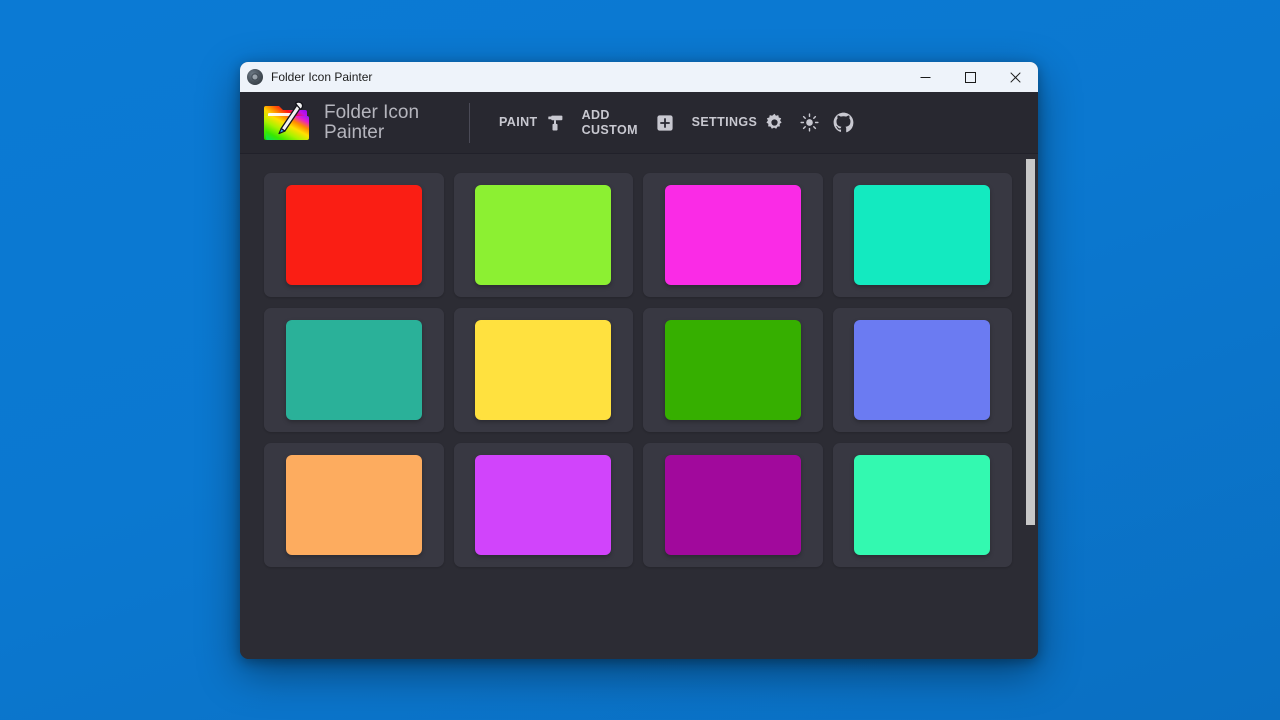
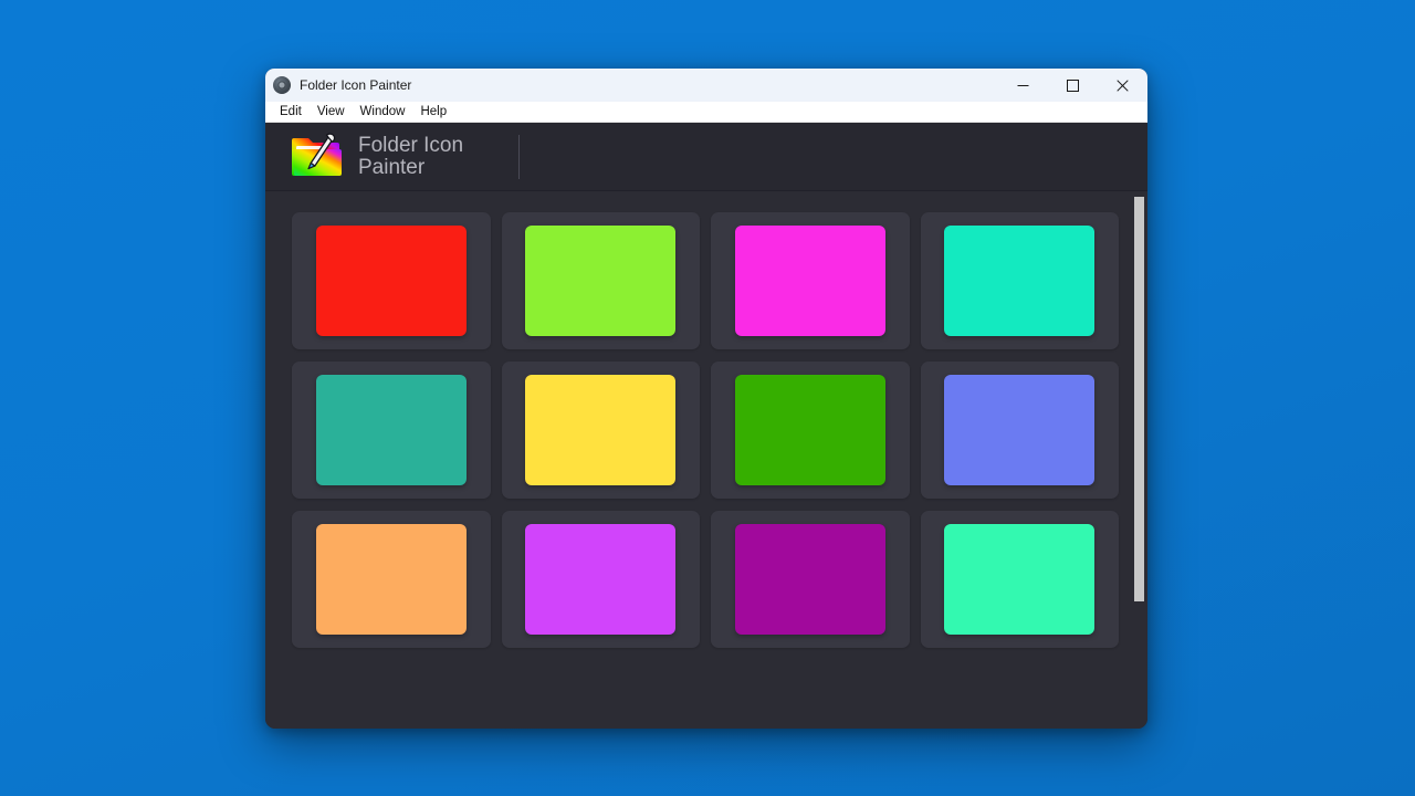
  Folder Icon Painter
+ Edit
+ View
+ Window
+ Help
  Folder Icon Painter
- PAINT
- ADD CUSTOM
- SETTINGS
